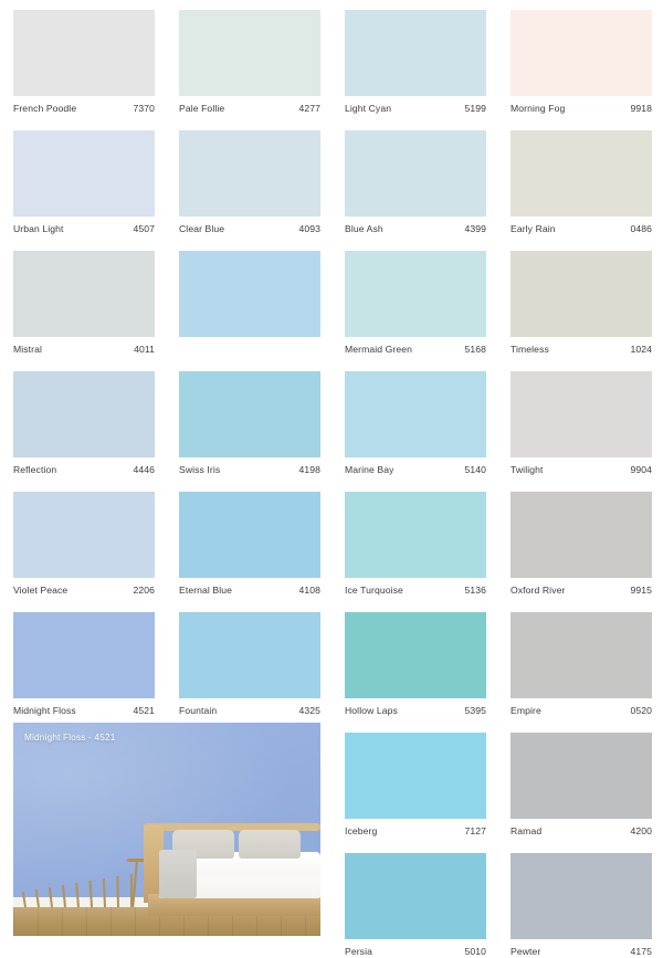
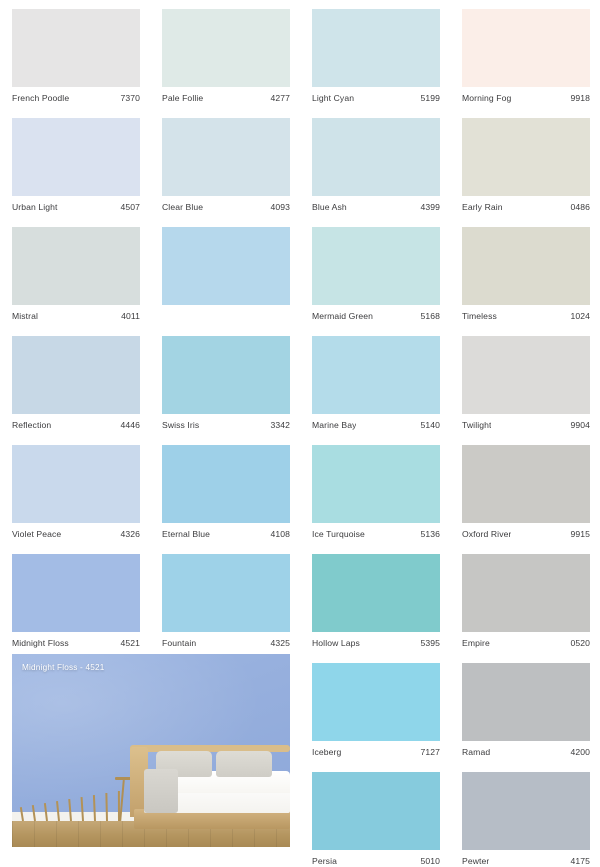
  French Poodle
  7370
  Pale Follie
  4277
  Light Cyan
  5199
  Morning Fog
  9918
  Urban Light
  4507
  Clear Blue
  4093
  Blue Ash
  4399
  Early Rain
  0486
  Mistral
  4011
  Mermaid Green
  5168
  Timeless
  1024
  Reflection
  4446
  Swiss Iris
- 4198
+ 3342
  Marine Bay
  5140
  Twilight
  9904
  Violet Peace
- 2206
+ 4326
  Eternal Blue
  4108
  Ice Turquoise
  5136
  Oxford River
  9915
  Midnight Floss
  4521
  Fountain
  4325
  Hollow Laps
  5395
  Empire
  0520
  Iceberg
  7127
  Ramad
  4200
  Persia
  5010
  Pewter
  4175
  Midnight Floss - 4521
